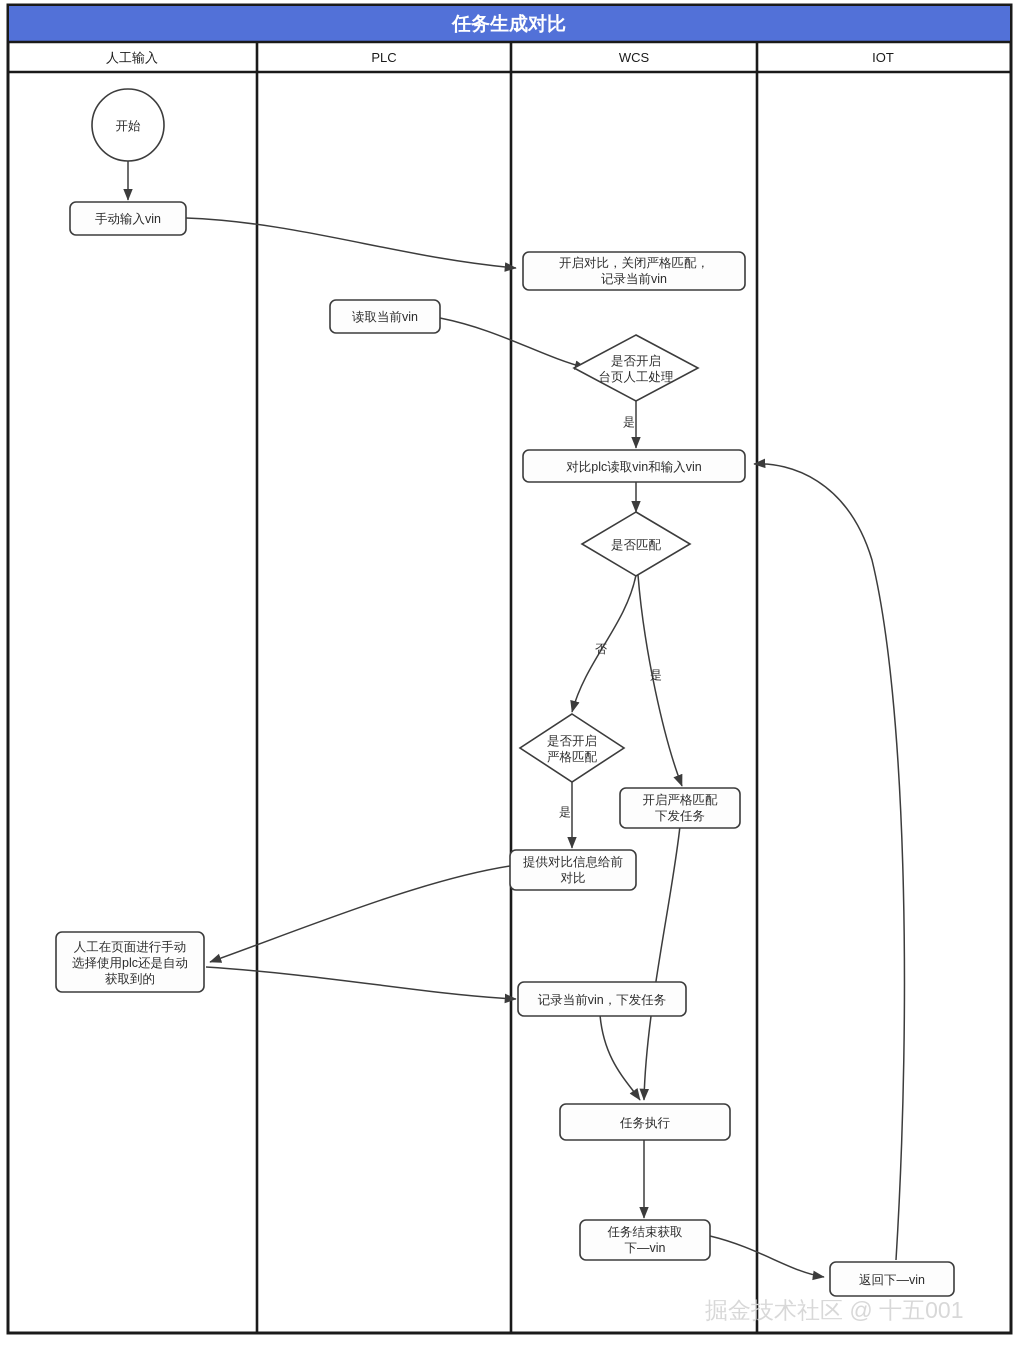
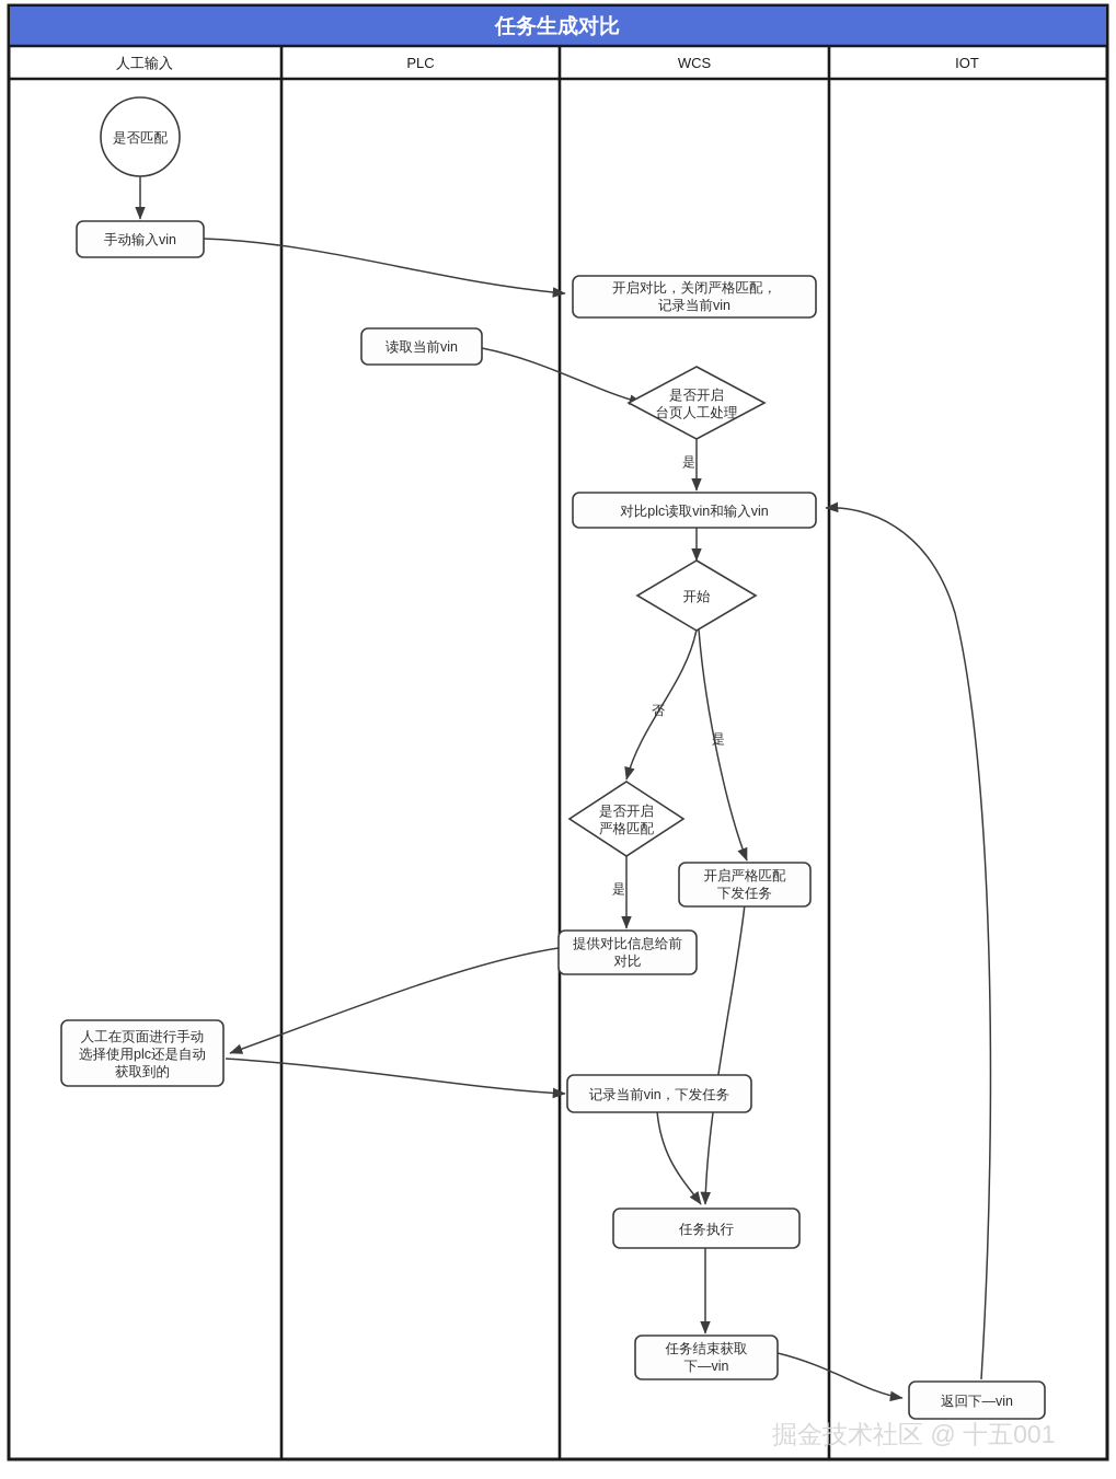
  任务生成对比
  人工输入
  PLC
  WCS
  IOT
- 开始
+ 是否匹配
  手动输入vin
  读取当前vin
  开启对比，关闭严格匹配，
  记录当前vin
  是否开启
  台页人工处理
  对比plc读取vin和输入vin
- 是否匹配
+ 开始
  是否开启
  严格匹配
  开启严格匹配
  下发任务
  提供对比信息给前
  对比
  人工在页面进行手动
  选择使用plc还是自动
  获取到的
  记录当前vin，下发任务
  任务执行
  任务结束获取
  下—vin
  返回下—vin
  是
  否
  是
  是
  掘金技术社区 @ 十五001
